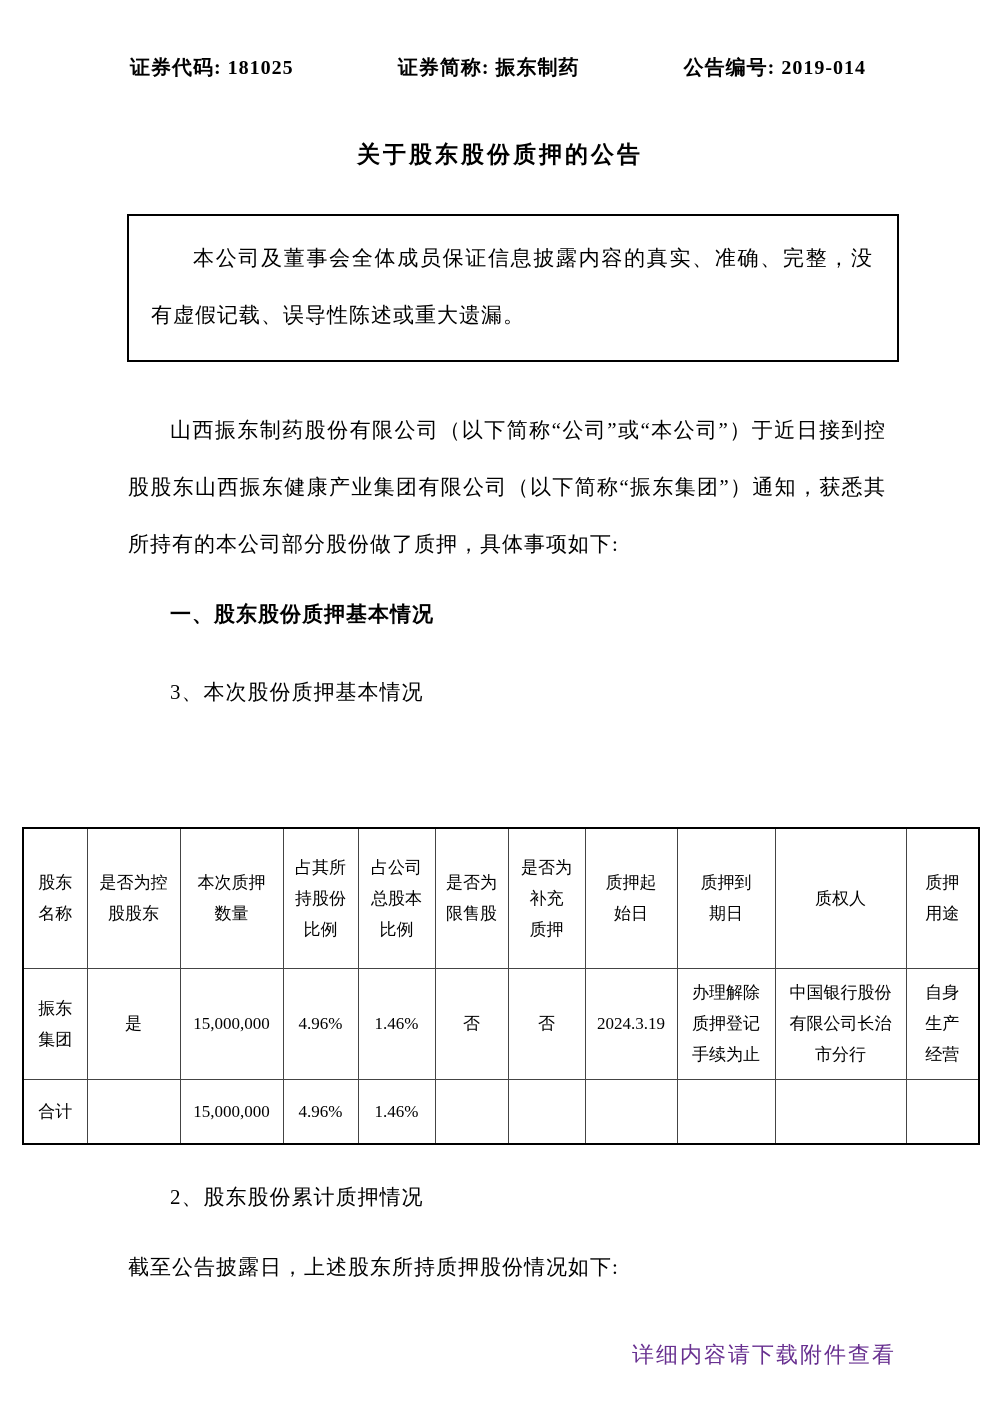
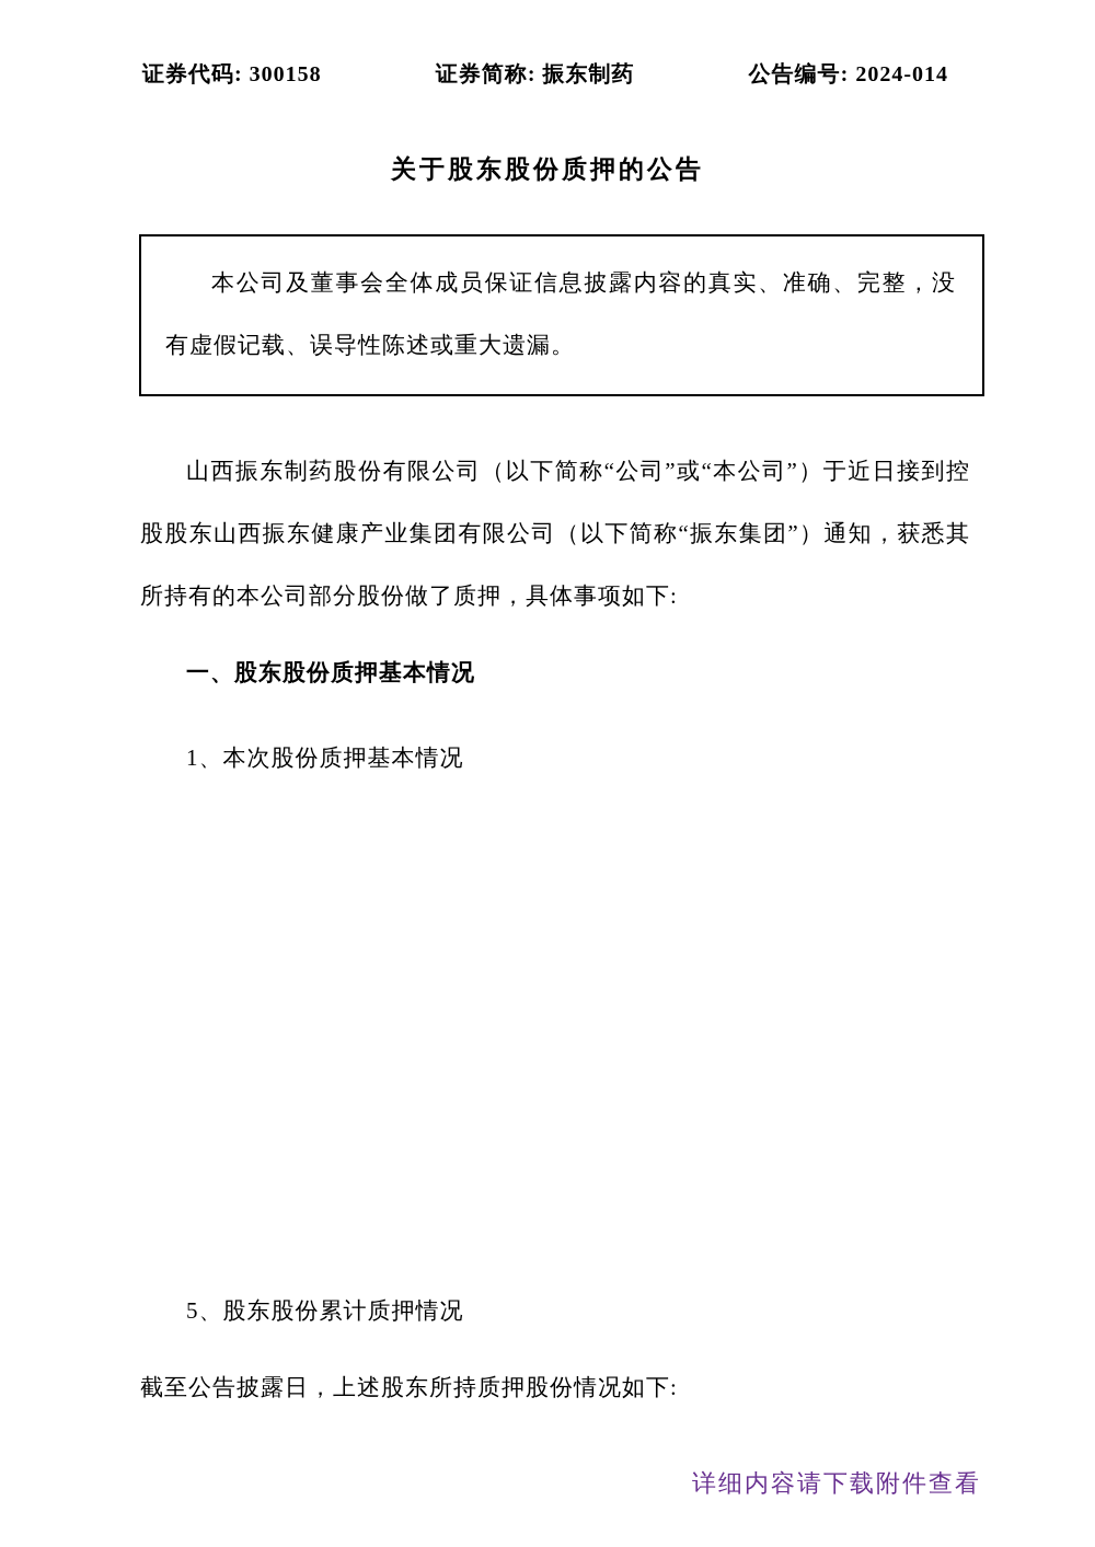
- 证券代码: 181025
+ 证券代码: 300158
  证券简称: 振东制药
- 公告编号: 2019-014
+ 公告编号: 2024-014
  关于股东股份质押的公告
  本公司及董事会全体成员保证信息披露内容的真实、准确、完整，没有虚假记载、误导性陈述或重大遗漏。
  山西振东制药股份有限公司（以下简称“公司”或“本公司”）于近日接到控股股东山西振东健康产业集团有限公司（以下简称“振东集团”）通知，获悉其所持有的本公司部分股份做了质押，具体事项如下:
  一、股东股份质押基本情况
- 3、本次股份质押基本情况
+ 1、本次股份质押基本情况
- 股东 名称	是否为控 股股东	本次质押 数量	占其所 持股份 比例	占公司 总股本 比例	是否为 限售股	是否为 补充 质押	质押起 始日	质押到 期日	质权人	质押 用途
- 振东 集团	是	15,000,000	4.96%	1.46%	否	否	2024.3.19	办理解除 质押登记 手续为止	中国银行股份 有限公司长治 市分行	自身 生产 经营
- 合计		15,000,000	4.96%	1.46%
- 2、股东股份累计质押情况
+ 5、股东股份累计质押情况
  截至公告披露日，上述股东所持质押股份情况如下:
  详细内容请下载附件查看
